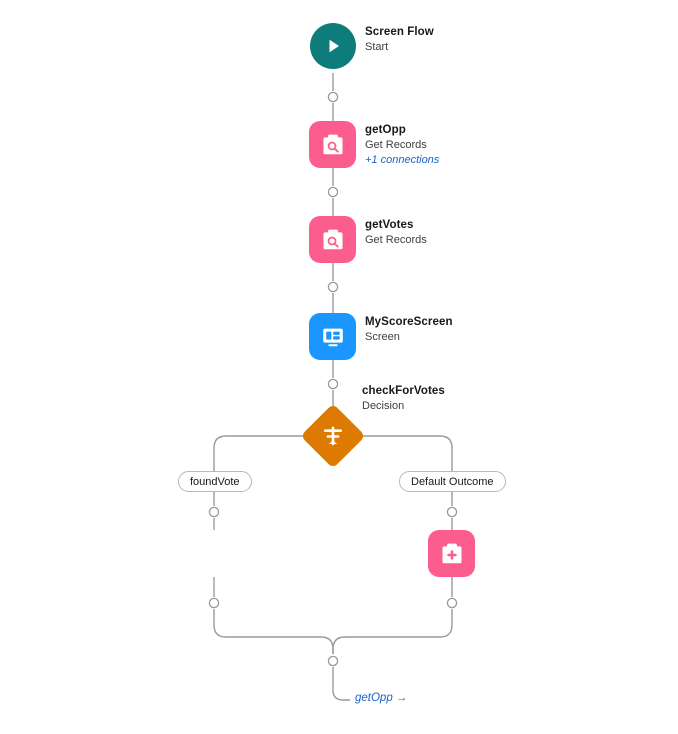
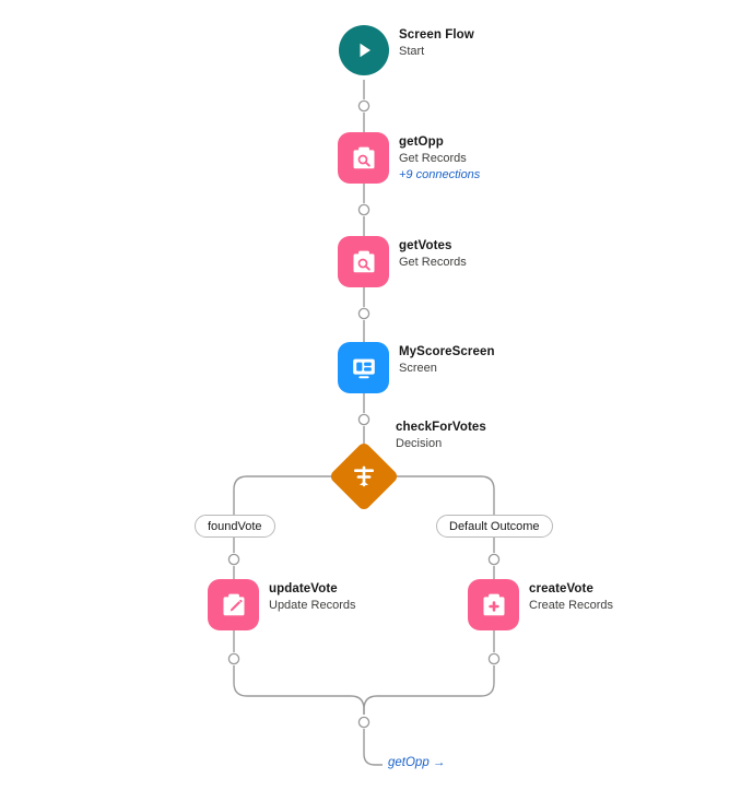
  Screen Flow
  Start
  getOpp
  Get Records
- +1 connections
+ +9 connections
  getVotes
  Get Records
  MyScoreScreen
  Screen
  checkForVotes
  Decision
  foundVote
  Default Outcome
+ updateVote
+ Update Records
+ createVote
+ Create Records
  getOpp →
